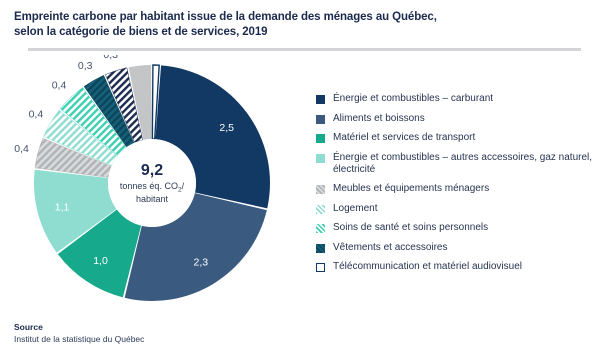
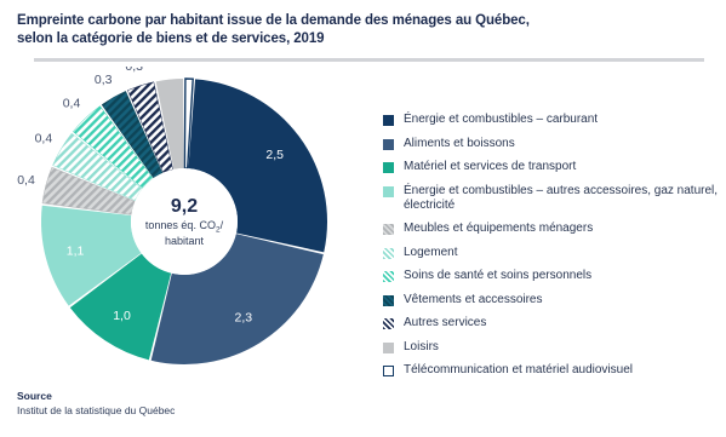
  Empreinte carbone par habitant issue de la demande des ménages au Québec,
  selon la catégorie de biens et de services, 2019
  2,5
  2,3
  1,0
  1,1
  9,2
  tonnes éq. CO /
  habitant
  0,4
  0,4
  0,4
  0,3
  0,3
  Énergie et combustibles – carburant
  Aliments et boissons
  Matériel et services de transport
  Énergie et combustibles – autres accessoires, gaz naturel, électricité
  Meubles et équipements ménagers
  Logement
  Soins de santé et soins personnels
  Vêtements et accessoires
+ Autres services
+ Loisirs
  Télécommunication et matériel audiovisuel
  Source
  Institut de la statistique du Québec
